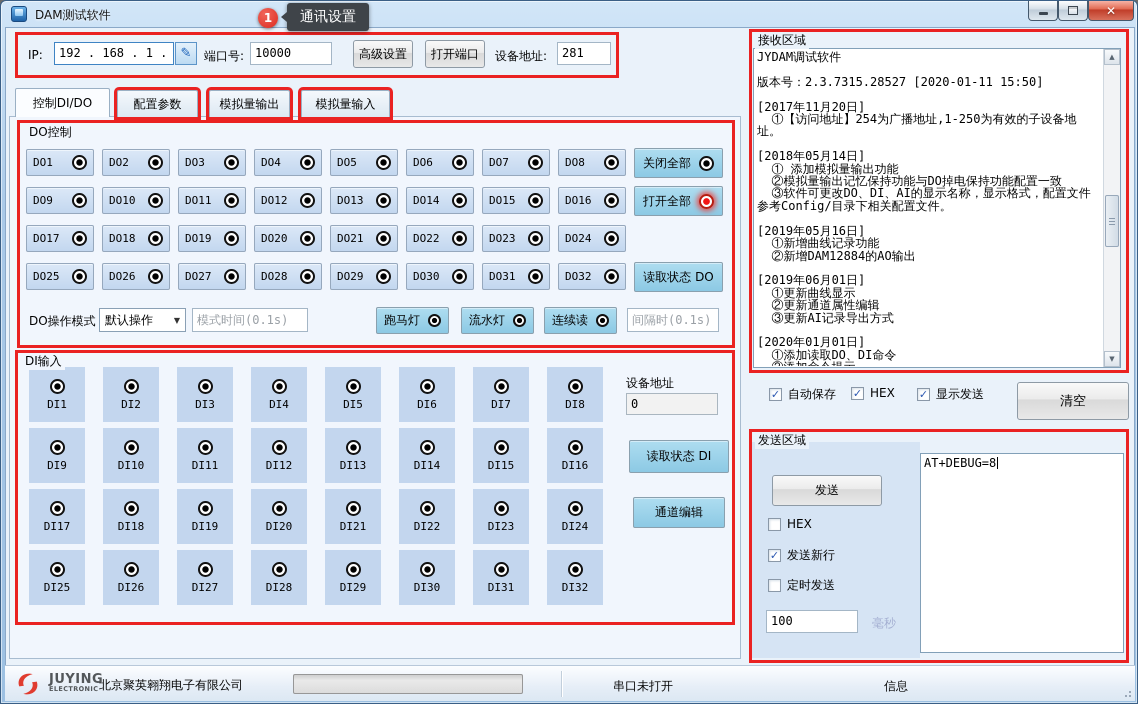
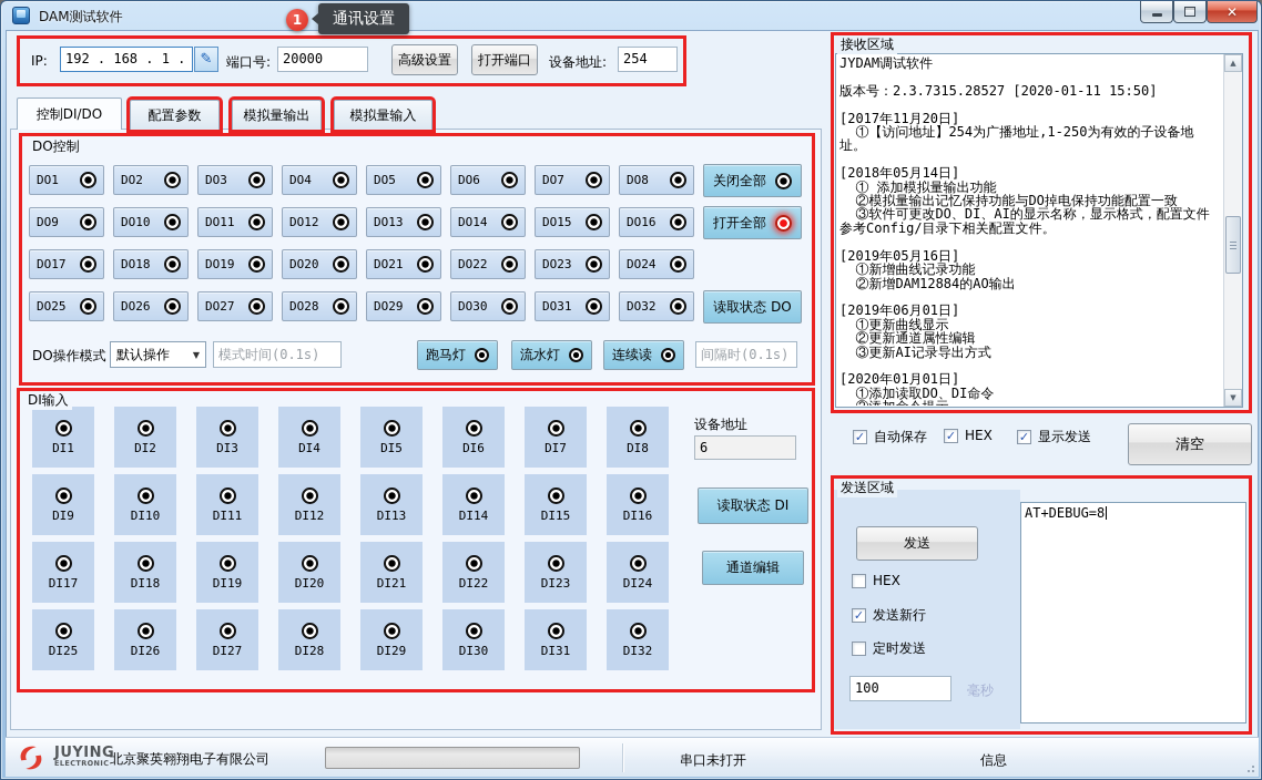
  DAM测试软件
  ✕
  IP:
  192 . 168 . 1 .
  ✎
  端口号:
- 10000
+ 20000
  高级设置
  打开端口
  设备地址:
- 281
+ 254
  控制DI/DO
  配置参数
  模拟量输出
  模拟量输入
  DO控制
  DO1
  DO2
  DO3
  DO4
  DO5
  DO6
  DO7
  DO8
  DO9
  DO10
  DO11
  DO12
  DO13
  DO14
  DO15
  DO16
  DO17
  DO18
  DO19
  DO20
  DO21
  DO22
  DO23
  DO24
  DO25
  DO26
  DO27
  DO28
  DO29
  DO30
  DO31
  DO32
  关闭全部
  打开全部
  读取状态 DO
  DO操作模式
  默认操作
  ▼
  模式时间(0.1s)
  跑马灯
  流水灯
  连续读
  间隔时(0.1s)
  DI输入
  DI1
  DI2
  DI3
  DI4
  DI5
  DI6
  DI7
  DI8
  DI9
  DI10
  DI11
  DI12
  DI13
  DI14
  DI15
  DI16
  DI17
  DI18
  DI19
  DI20
  DI21
  DI22
  DI23
  DI24
  DI25
  DI26
  DI27
  DI28
  DI29
  DI30
  DI31
  DI32
  设备地址
- 0
+ 6
  读取状态 DI
  通道编辑
  接收区域
  JYDAM调试软件
  版本号：2.3.7315.28527 [2020-01-11 15:50]
  [2017年11月20日]
  ①【访问地址】254为广播地址,1-250为有效的子设备地址。
  [2018年05月14日]
  ① 添加模拟量输出功能
  ②模拟量输出记忆保持功能与DO掉电保持功能配置一致
  ③软件可更改DO、DI、AI的显示名称，显示格式，配置文件参考Config/目录下相关配置文件。
  [2019年05月16日]
  ①新增曲线记录功能
  ②新增DAM12884的AO输出
  [2019年06月01日]
  ①更新曲线显示
  ②更新通道属性编辑
  ③更新AI记录导出方式
  [2020年01月01日]
  ①添加读取DO、DI命令
  ▲
  ▼
  ✓
  自动保存
  ✓
  HEX
  ✓
  显示发送
  清空
  发送区域
  发送
  HEX
  ✓
  发送新行
  定时发送
  100
  毫秒
  AT+DEBUG=8
  JUYING
  ELECTRONIC
  北京聚英翱翔电子有限公司
  串口未打开
  信息
  1
  通讯设置
